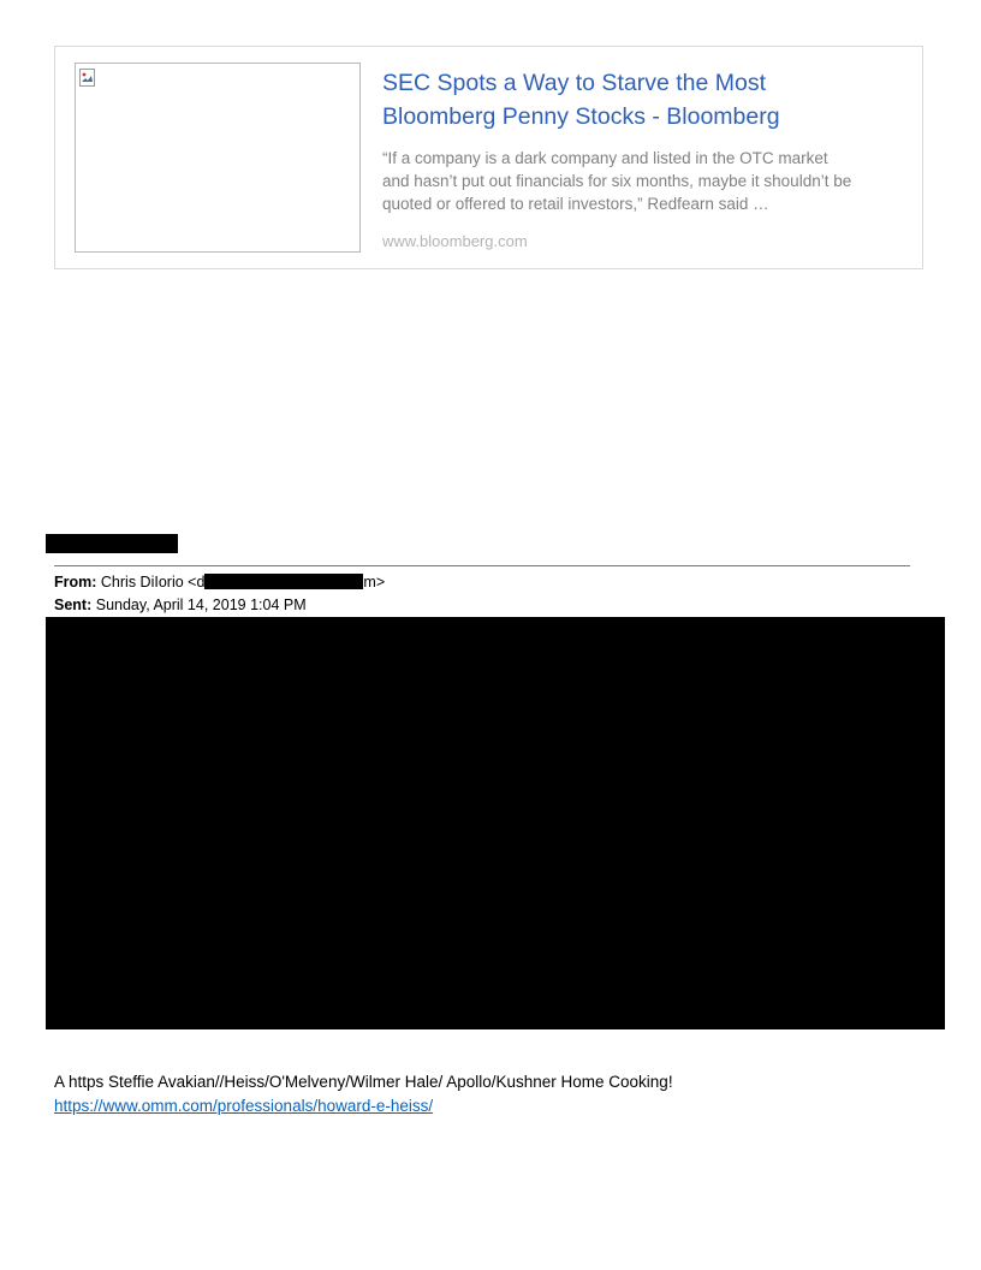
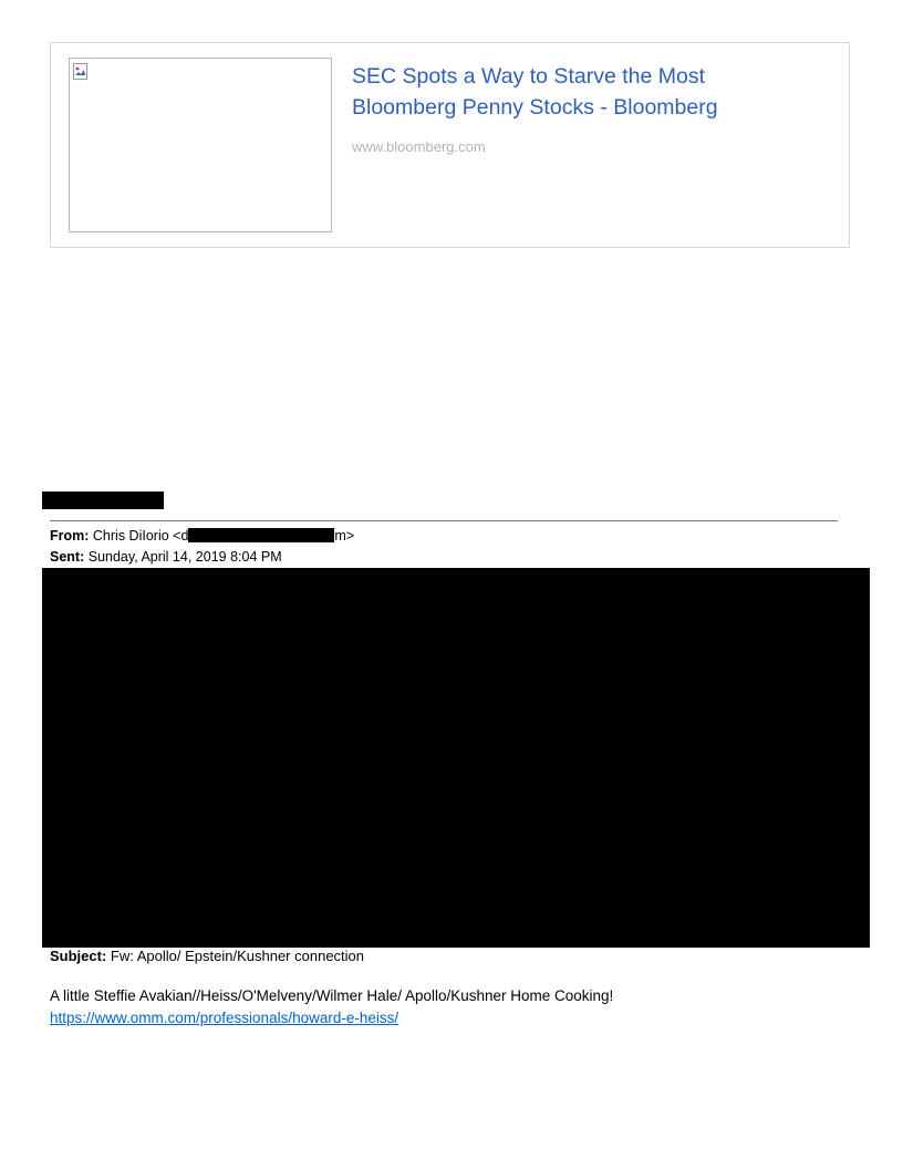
  SEC Spots a Way to Starve the Most Bloomberg Penny Stocks - Bloomberg
- “If a company is a dark company and listed in the OTC market and hasn’t put out financials for six months, maybe it shouldn’t be quoted or offered to retail investors,” Redfearn said …
  www.bloomberg.com
  From: Chris DiIorio <d m>
- Sent: Sunday, April 14, 2019 1:04 PM
+ Sent: Sunday, April 14, 2019 8:04 PM
+ Subject: Fw: Apollo/ Epstein/Kushner connection
- A https Steffie Avakian//Heiss/O'Melveny/Wilmer Hale/ Apollo/Kushner Home Cooking!
+ A little Steffie Avakian//Heiss/O'Melveny/Wilmer Hale/ Apollo/Kushner Home Cooking!
  https://www.omm.com/professionals/howard-e-heiss/
